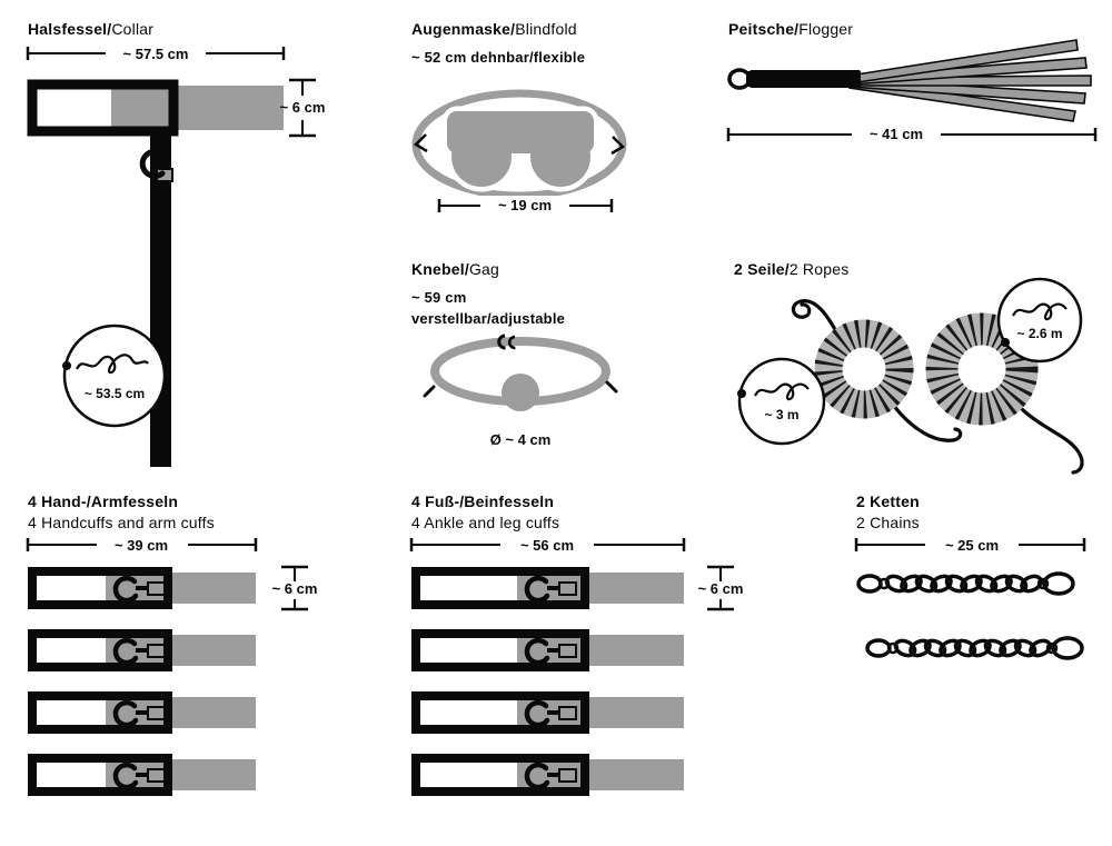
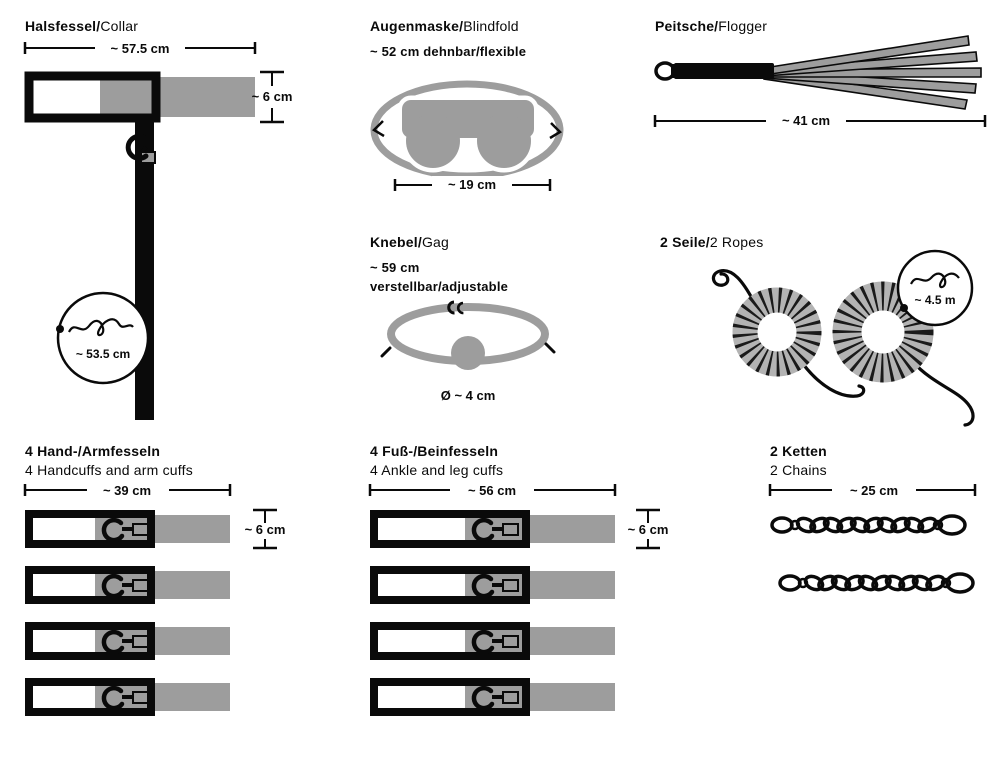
  Halsfessel/Collar
  ~ 57.5 cm
  ~ 53.5 cm
  ~ 6 cm
  Augenmaske/Blindfold
  ~ 52 cm dehnbar/flexible
  ~ 19 cm
  Peitsche/Flogger
  ~ 41 cm
  Knebel/Gag
  ~ 59 cm
  verstellbar/adjustable
  Ø ~ 4 cm
  2 Seile/2 Ropes
- ~ 3 m
- ~ 2.6 m
+ ~ 4.5 m
  4 Hand-/Armfesseln
  4 Handcuffs and arm cuffs
  ~ 39 cm
  ~ 6 cm
  4 Fuß-/Beinfesseln
  4 Ankle and leg cuffs
  ~ 56 cm
  ~ 6 cm
  2 Ketten
  2 Chains
  ~ 25 cm
